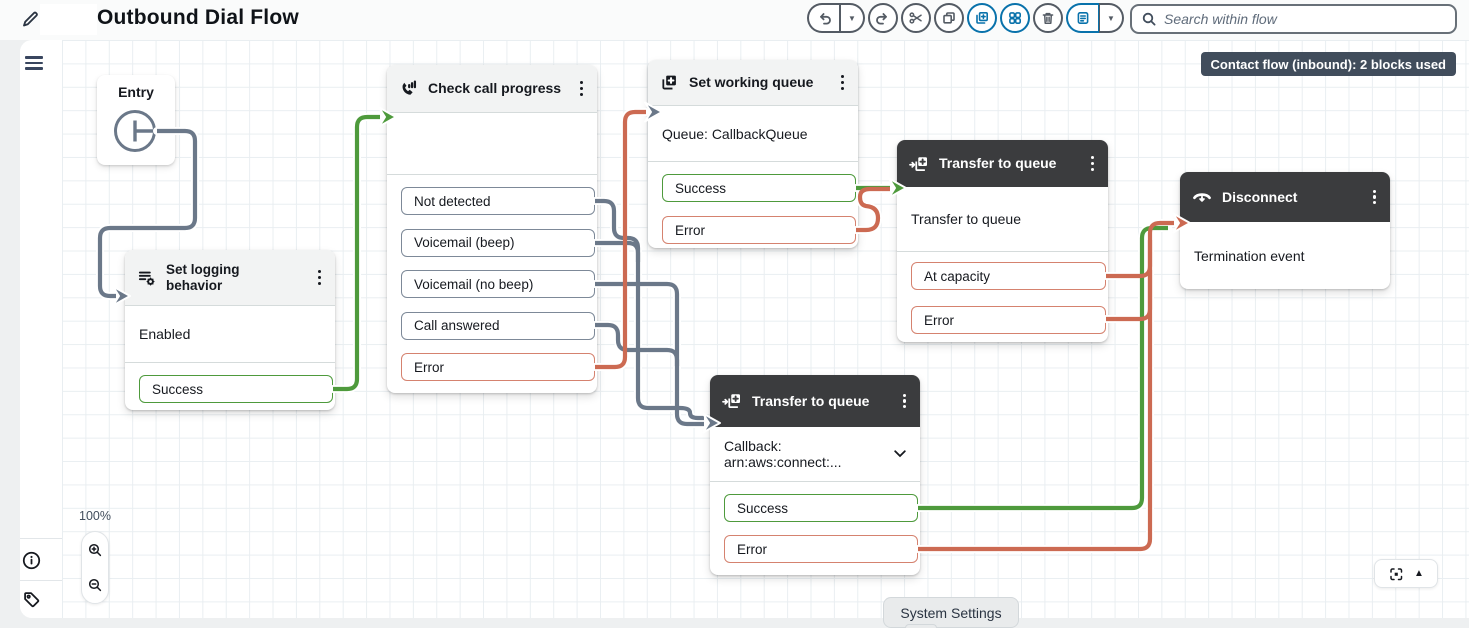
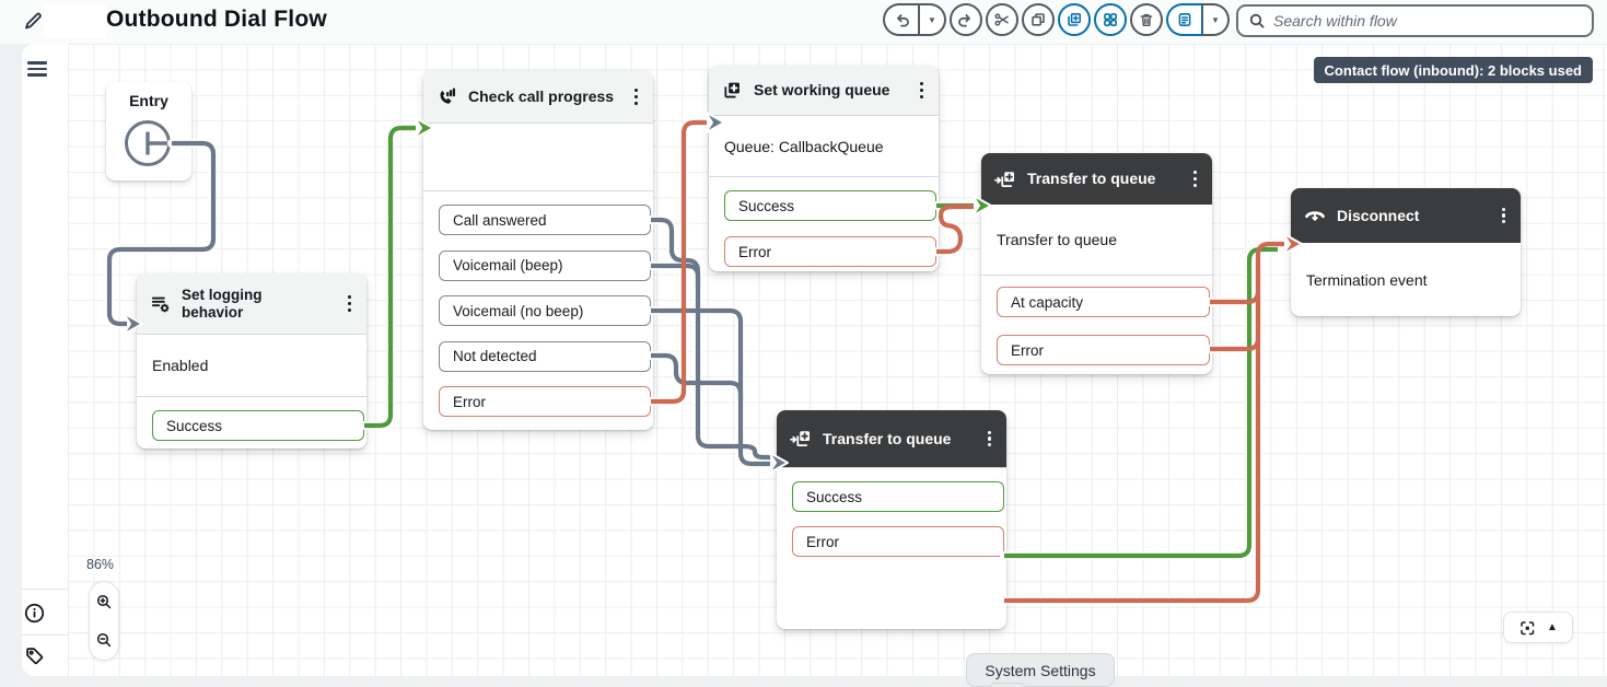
  Outbound Dial Flow
  ▼
  ▼
  Search within flow
  Contact flow (inbound): 2 blocks used
- 100%
+ 86%
  ▲
  System Settings
  Entry
  Set logging behavior
  Enabled
  Success
  Check call progress
- Not detected
+ Call answered
  Voicemail (beep)
  Voicemail (no beep)
- Call answered
+ Not detected
  Error
  Set working queue
  Queue: CallbackQueue
  Success
  Error
  Transfer to queue
  Transfer to queue
  At capacity
  Error
  Disconnect
  Termination event
  Transfer to queue
- Callback: arn:aws:connect:...
  Success
  Error
